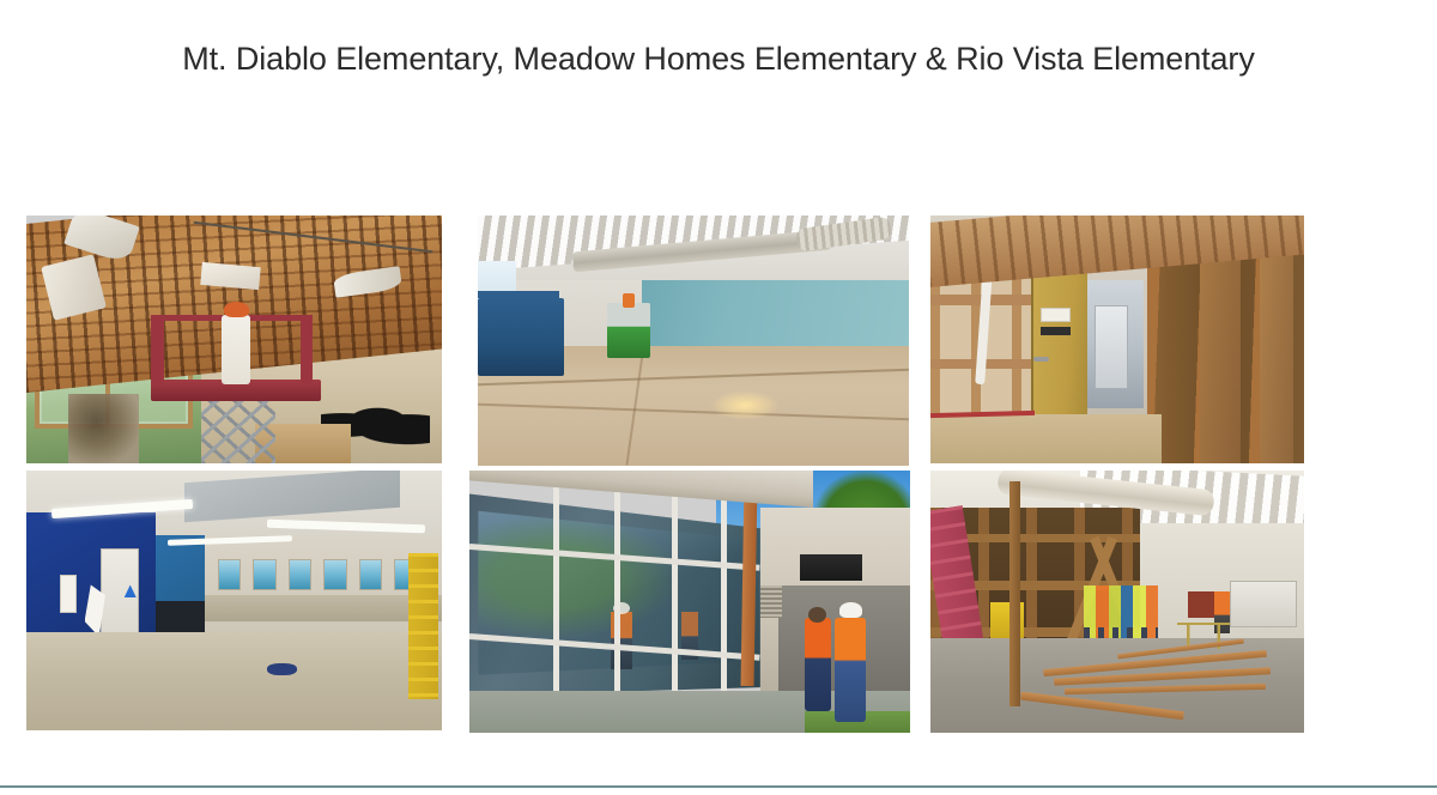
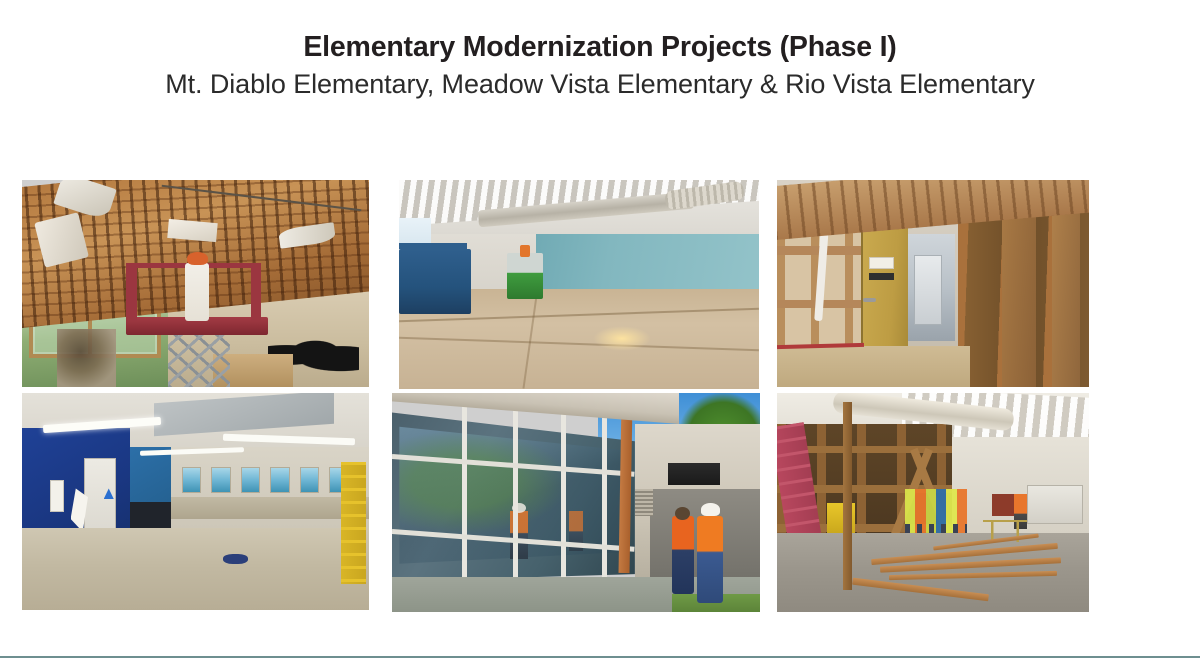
+ Elementary Modernization Projects (Phase I)
- Mt. Diablo Elementary, Meadow Homes Elementary & Rio Vista Elementary
+ Mt. Diablo Elementary, Meadow Vista Elementary & Rio Vista Elementary
